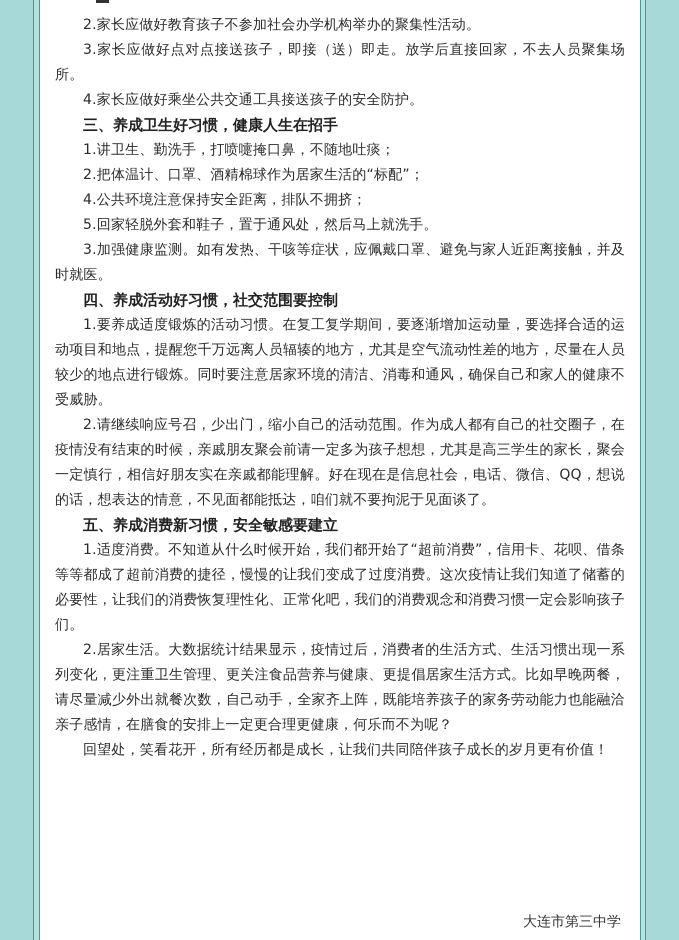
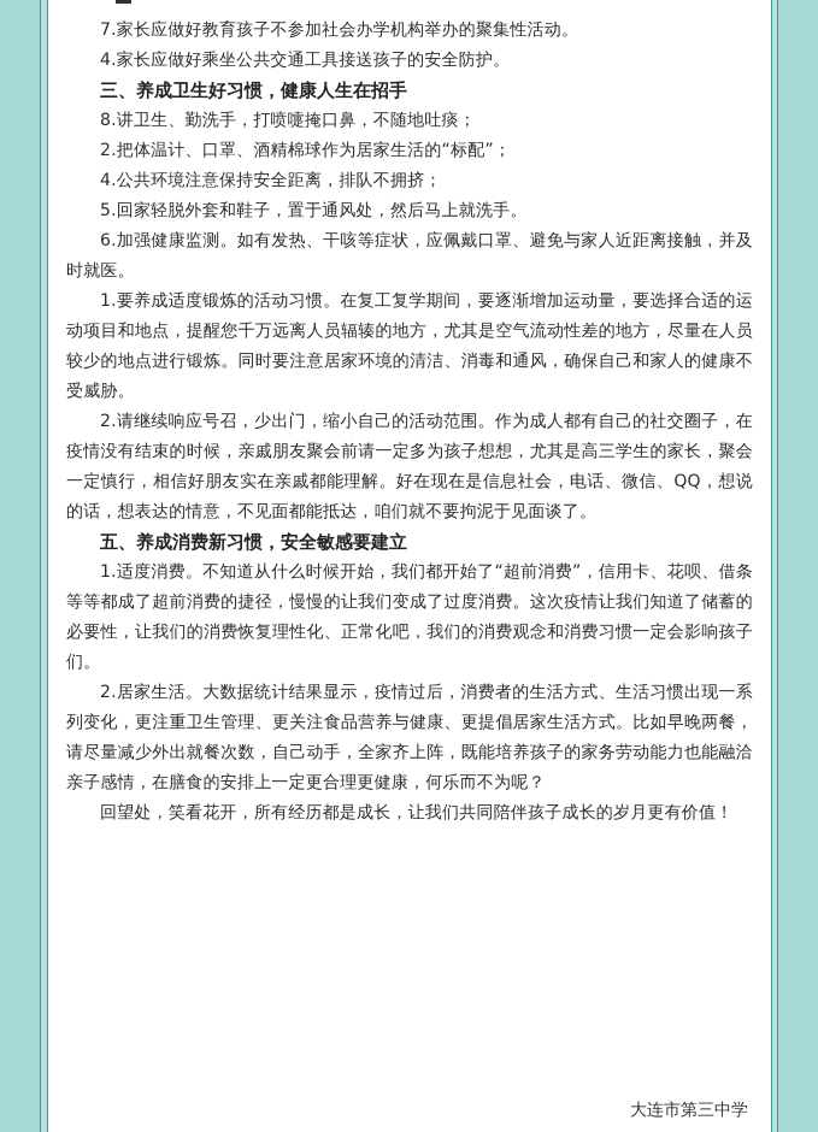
- 2.家长应做好教育孩子不参加社会办学机构举办的聚集性活动。
+ 7.家长应做好教育孩子不参加社会办学机构举办的聚集性活动。
- 3.家长应做好点对点接送孩子，即接（送）即走。放学后直接回家，不去人员聚集场所。
  4.家长应做好乘坐公共交通工具接送孩子的安全防护。
  三、养成卫生好习惯，健康人生在招手
- 1.讲卫生、勤洗手，打喷嚏掩口鼻，不随地吐痰；
+ 8.讲卫生、勤洗手，打喷嚏掩口鼻，不随地吐痰；
  2.把体温计、口罩、酒精棉球作为居家生活的“标配”；
  4.公共环境注意保持安全距离，排队不拥挤；
  5.回家轻脱外套和鞋子，置于通风处，然后马上就洗手。
- 3.加强健康监测。如有发热、干咳等症状，应佩戴口罩、避免与家人近距离接触，并及时就医。
+ 6.加强健康监测。如有发热、干咳等症状，应佩戴口罩、避免与家人近距离接触，并及时就医。
- 四、养成活动好习惯，社交范围要控制
  1.要养成适度锻炼的活动习惯。在复工复学期间，要逐渐增加运动量，要选择合适的运动项目和地点，提醒您千万远离人员辐辏的地方，尤其是空气流动性差的地方，尽量在人员较少的地点进行锻炼。同时要注意居家环境的清洁、消毒和通风，确保自己和家人的健康不受威胁。
  2.请继续响应号召，少出门，缩小自己的活动范围。作为成人都有自己的社交圈子，在疫情没有结束的时候，亲戚朋友聚会前请一定多为孩子想想，尤其是高三学生的家长，聚会一定慎行，相信好朋友实在亲戚都能理解。好在现在是信息社会，电话、微信、QQ，想说的话，想表达的情意，不见面都能抵达，咱们就不要拘泥于见面谈了。
  五、养成消费新习惯，安全敏感要建立
  1.适度消费。不知道从什么时候开始，我们都开始了“超前消费”，信用卡、花呗、借条等等都成了超前消费的捷径，慢慢的让我们变成了过度消费。这次疫情让我们知道了储蓄的必要性，让我们的消费恢复理性化、正常化吧，我们的消费观念和消费习惯一定会影响孩子们。
  2.居家生活。大数据统计结果显示，疫情过后，消费者的生活方式、生活习惯出现一系列变化，更注重卫生管理、更关注食品营养与健康、更提倡居家生活方式。比如早晚两餐，请尽量减少外出就餐次数，自己动手，全家齐上阵，既能培养孩子的家务劳动能力也能融洽亲子感情，在膳食的安排上一定更合理更健康，何乐而不为呢？
  回望处，笑看花开，所有经历都是成长，让我们共同陪伴孩子成长的岁月更有价值！
  大连市第三中学
